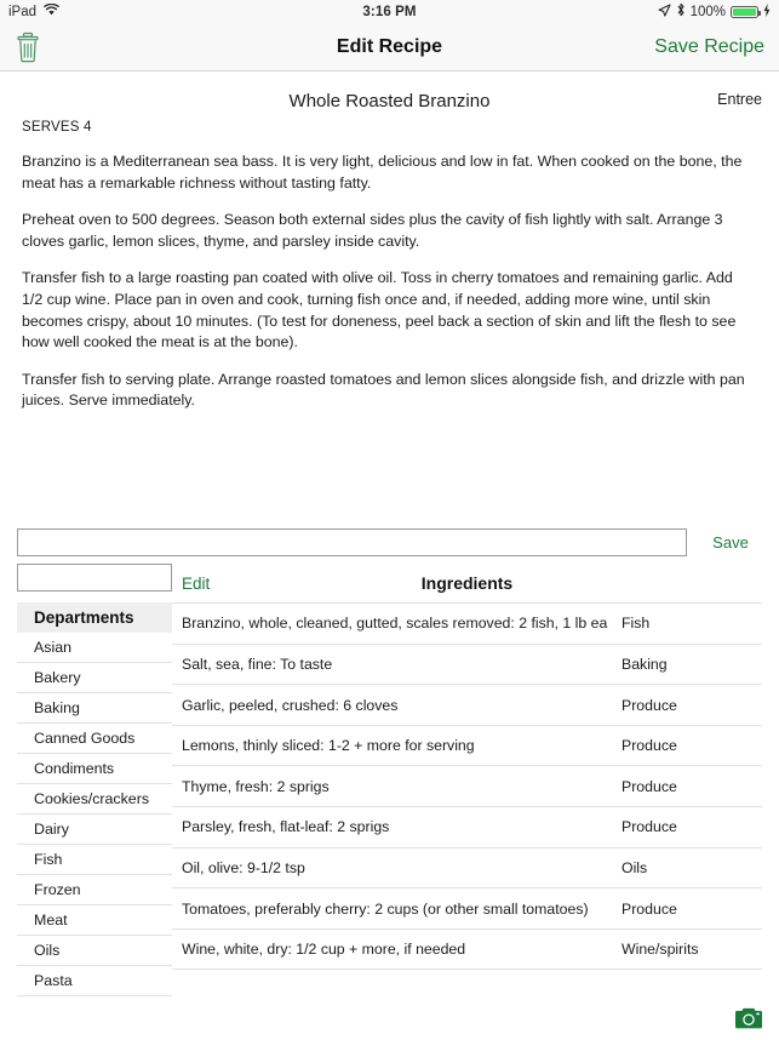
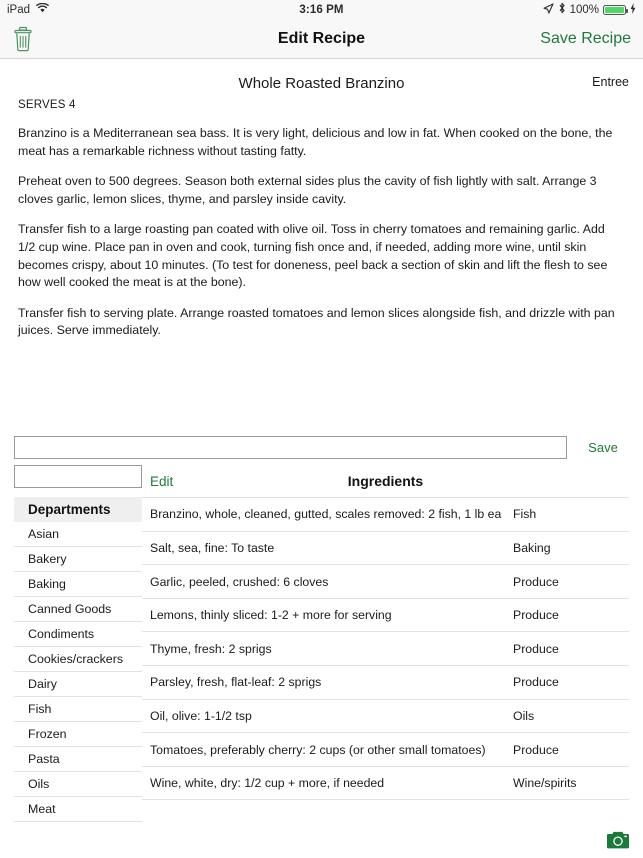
  iPad
  3:16 PM
  100%
  Edit Recipe
  Save Recipe
  Whole Roasted Branzino
  Entree
  SERVES 4
  Branzino is a Mediterranean sea bass. It is very light, delicious and low in fat. When cooked on the bone, the meat has a remarkable richness without tasting fatty.
  Preheat oven to 500 degrees. Season both external sides plus the cavity of fish lightly with salt. Arrange 3 cloves garlic, lemon slices, thyme, and parsley inside cavity.
  Transfer fish to a large roasting pan coated with olive oil. Toss in cherry tomatoes and remaining garlic. Add 1/2 cup wine. Place pan in oven and cook, turning fish once and, if needed, adding more wine, until skin becomes crispy, about 10 minutes. (To test for doneness, peel back a section of skin and lift the flesh to see how well cooked the meat is at the bone).
  Transfer fish to serving plate. Arrange roasted tomatoes and lemon slices alongside fish, and drizzle with pan juices. Serve immediately.
  Save
  Departments
  Asian
  Bakery
  Baking
  Canned Goods
  Condiments
  Cookies/crackers
  Dairy
  Fish
  Frozen
- Meat
+ Pasta
  Oils
- Pasta
+ Meat
  Edit
  Ingredients
  Branzino, whole, cleaned, gutted, scales removed: 2 fish, 1 lb ea
  Fish
  Salt, sea, fine: To taste
  Baking
  Garlic, peeled, crushed: 6 cloves
  Produce
  Lemons, thinly sliced: 1-2 + more for serving
  Produce
  Thyme, fresh: 2 sprigs
  Produce
  Parsley, fresh, flat-leaf: 2 sprigs
  Produce
- Oil, olive: 9-1/2 tsp
+ Oil, olive: 1-1/2 tsp
  Oils
  Tomatoes, preferably cherry: 2 cups (or other small tomatoes)
  Produce
  Wine, white, dry: 1/2 cup + more, if needed
  Wine/spirits
